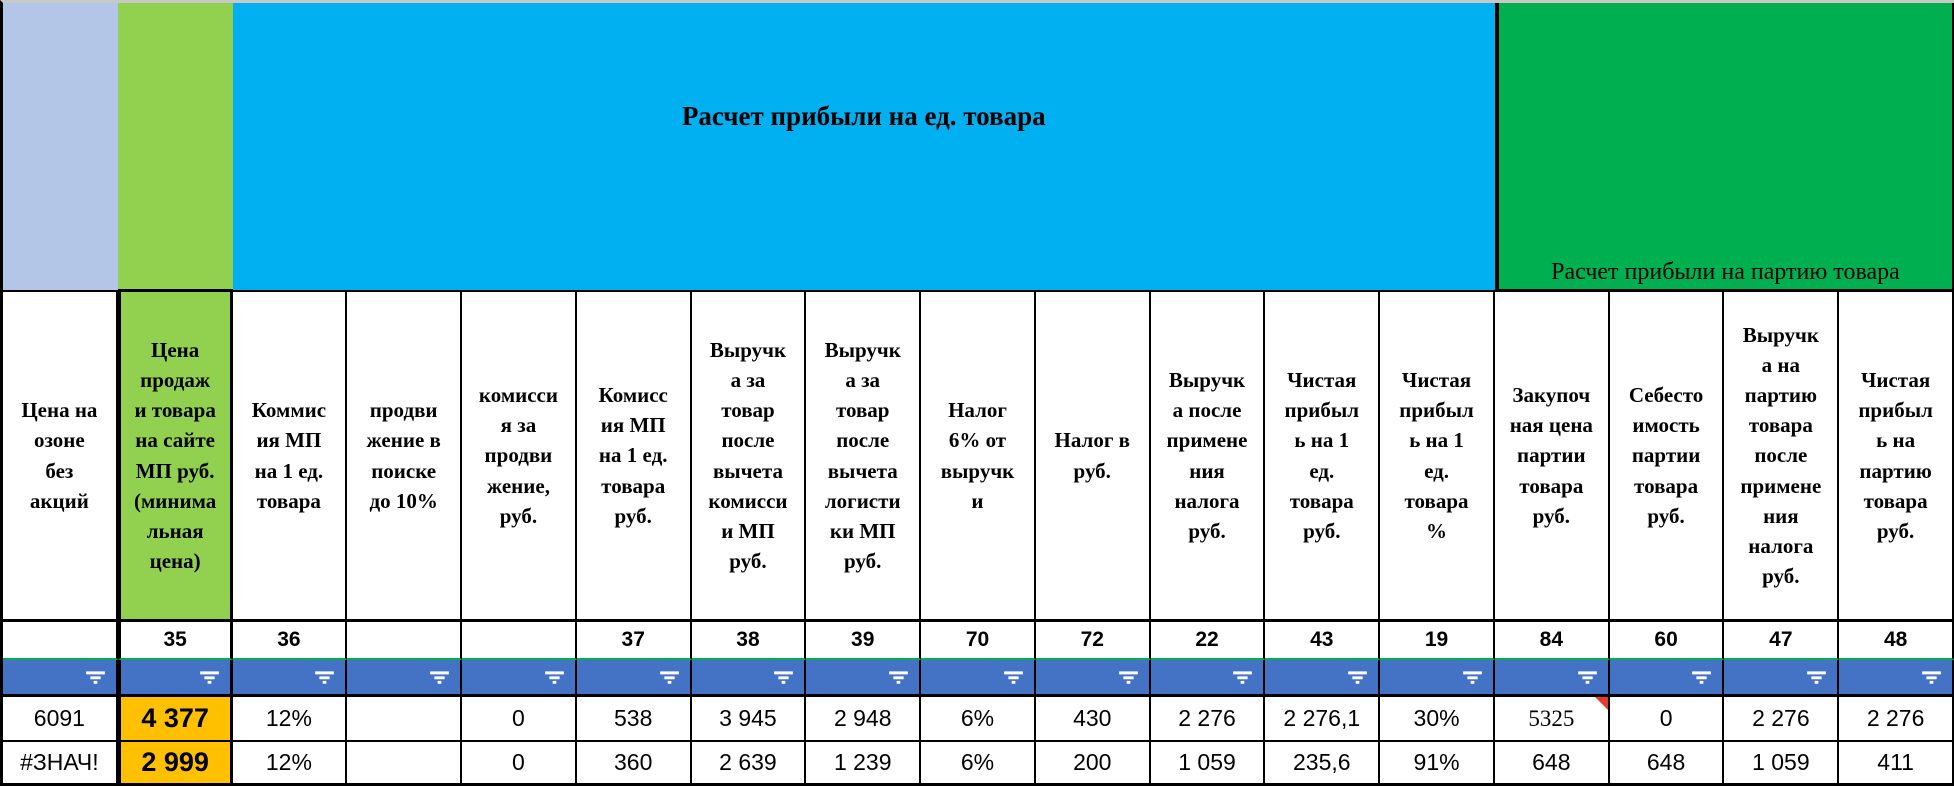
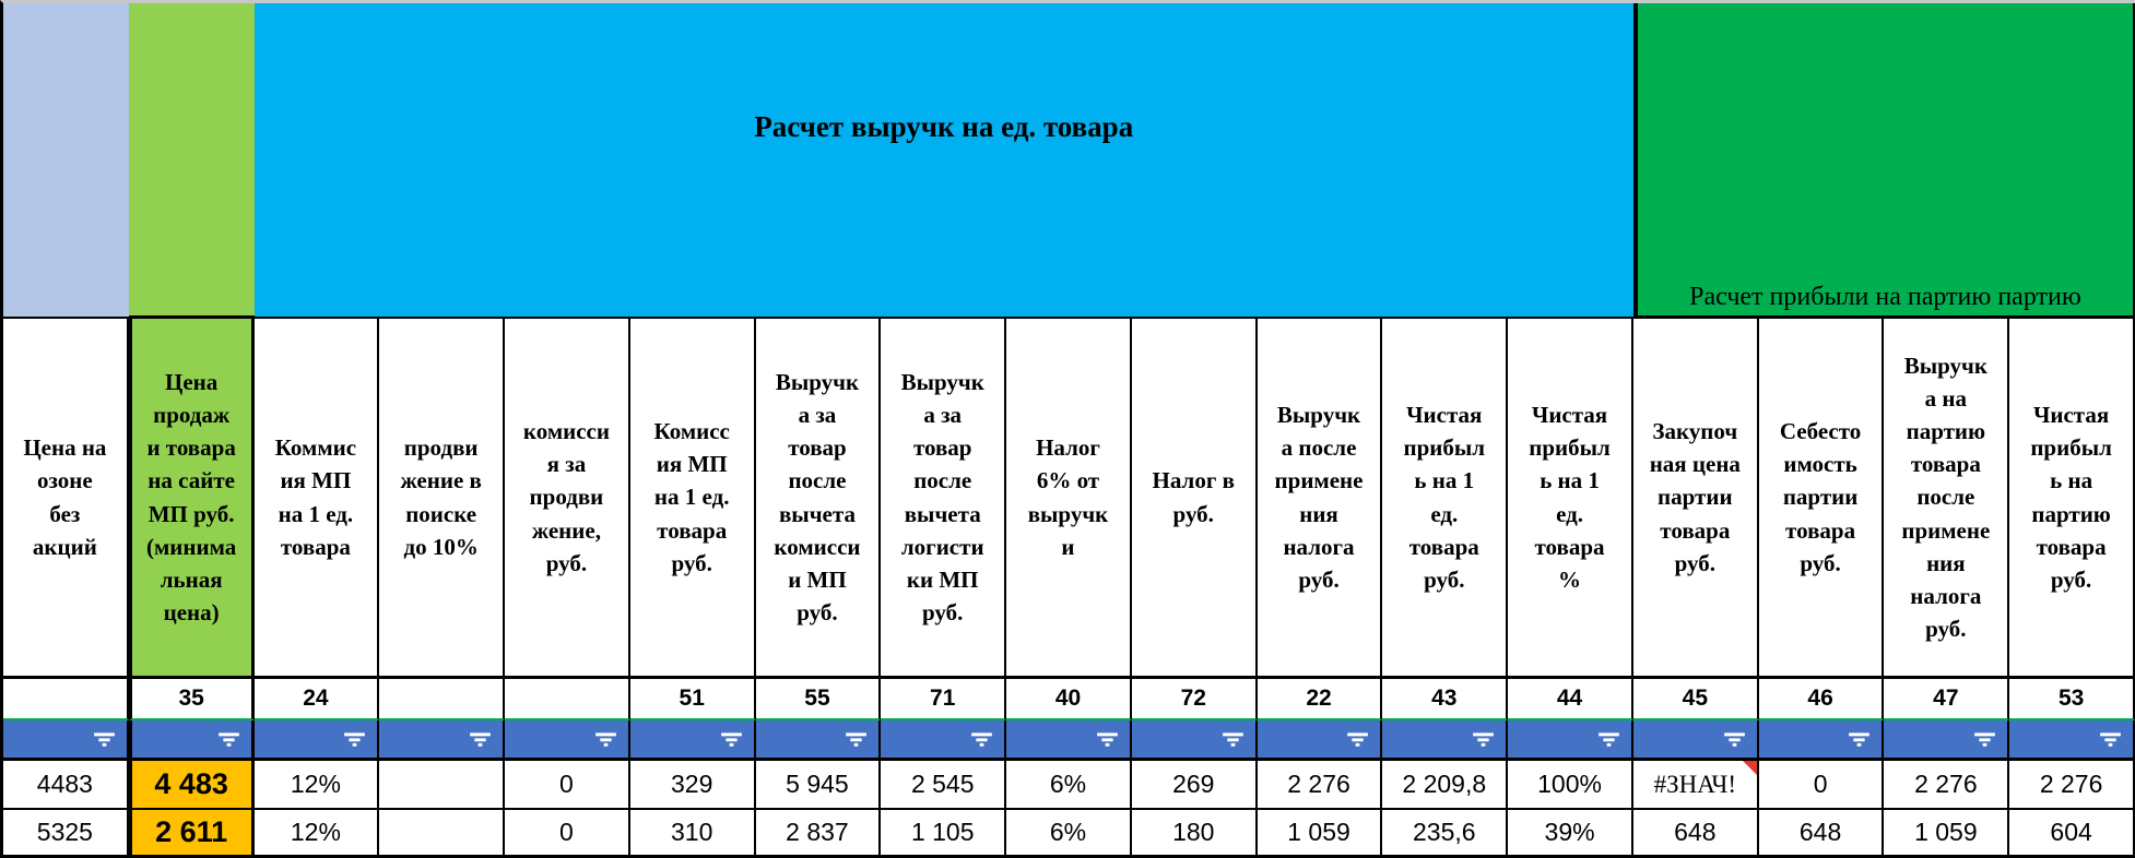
- Расчет прибыли на ед. товара
+ Расчет выручк на ед. товара
- Расчет прибыли на партию товара
+ Расчет прибыли на партию партию
  Цена на
  озоне
  без
  акций
  Цена
  продаж
  и товара
  на сайте
  МП руб.
  (минима
  льная
  цена)
  Коммис
  ия МП
  на 1 ед.
  товара
  продви
  жение в
  поиске
  до 10%
  комисси
  я за
  продви
  жение,
  руб.
  Комисс
  ия МП
  на 1 ед.
  товара
  руб.
  Выручк
  а за
  товар
  после
  вычета
  комисси
  и МП
  руб.
  Выручк
  а за
  товар
  после
  вычета
  логисти
  ки МП
  руб.
  Налог
  6% от
  выручк
  и
  Налог в
  руб.
  Выручк
  а после
  примене
  ния
  налога
  руб.
  Чистая
  прибыл
  ь на 1
  ед.
  товара
  руб.
  Чистая
  прибыл
  ь на 1
  ед.
  товара
  %
  Закупоч
  ная цена
  партии
  товара
  руб.
  Себесто
  имость
  партии
  товара
  руб.
  Выручк
  а на
  партию
  товара
  после
  примене
  ния
  налога
  руб.
  Чистая
  прибыл
  ь на
  партию
  товара
  руб.
  35
- 36
+ 24
- 37
+ 51
- 38
+ 55
- 39
+ 71
- 70
+ 40
  72
  22
  43
- 19
+ 44
- 84
+ 45
- 60
+ 46
  47
- 48
+ 53
- 6091
+ 4483
- 4 377
+ 4 483
  12%
  0
- 538
+ 329
- 3 945
+ 5 945
- 2 948
+ 2 545
  6%
- 430
+ 269
  2 276
- 2 276,1
+ 2 209,8
- 30%
+ 100%
- 5325
+ #ЗНАЧ!
  0
  2 276
  2 276
- #ЗНАЧ!
+ 5325
- 2 999
+ 2 611
  12%
  0
- 360
+ 310
- 2 639
+ 2 837
- 1 239
+ 1 105
  6%
- 200
+ 180
  1 059
  235,6
- 91%
+ 39%
  648
  648
  1 059
- 411
+ 604
